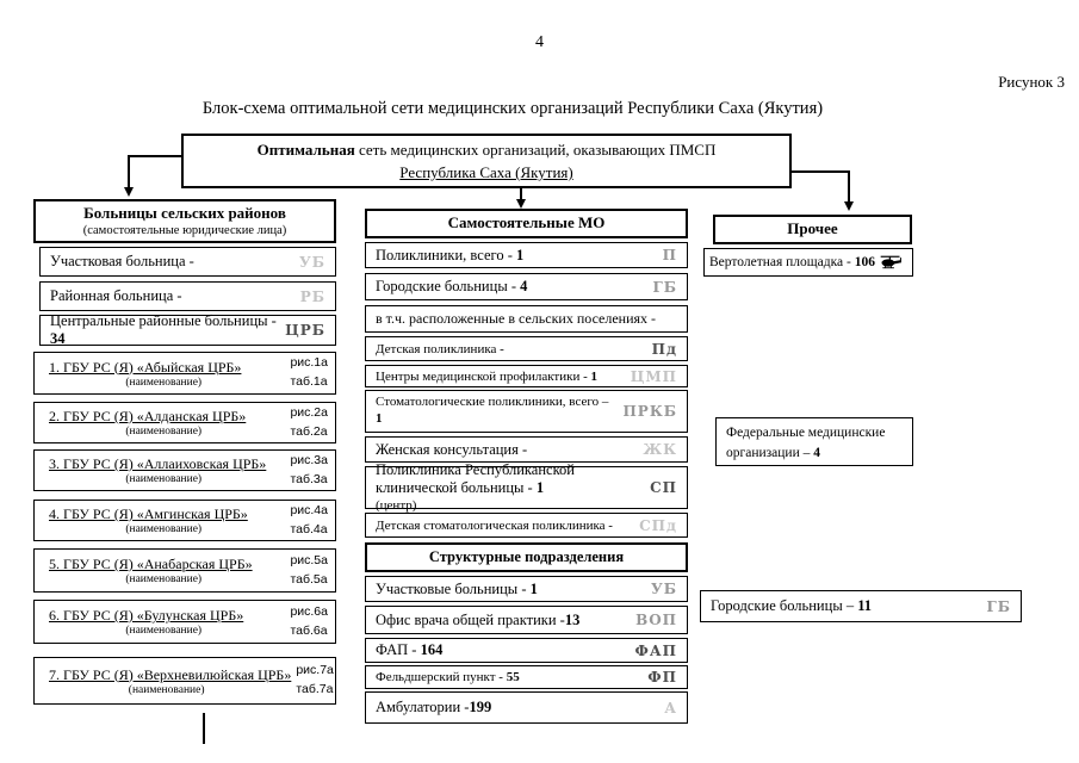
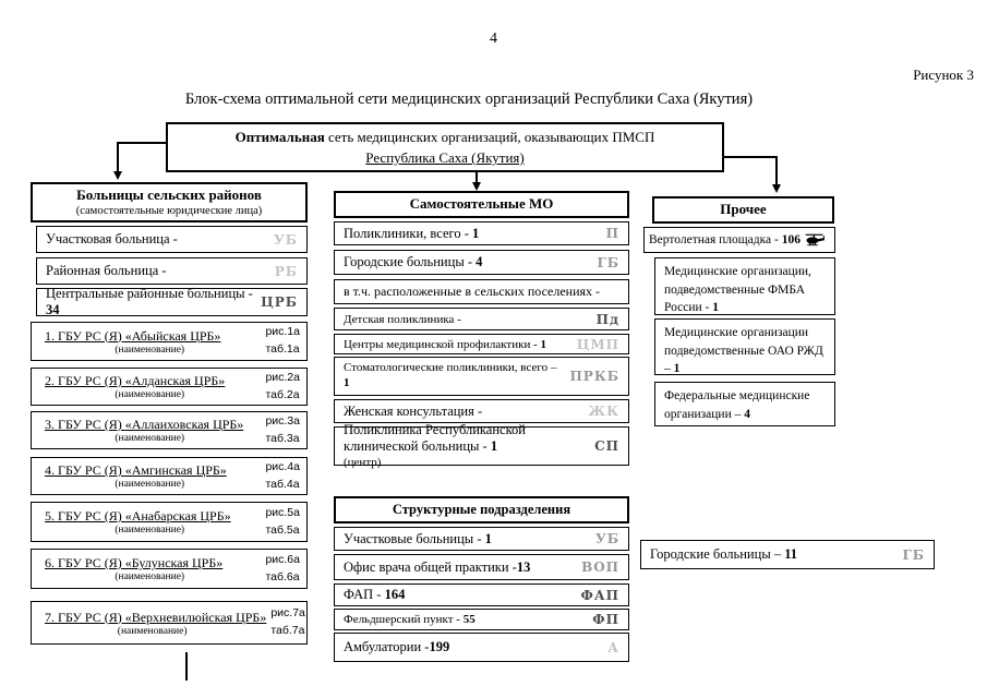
  4
  Рисунок 3
  Блок-схема оптимальной сети медицинских организаций Республики Саха (Якутия)
  Оптимальная сеть медицинских организаций, оказывающих ПМСП
  Республика Саха (Якутия)
  Больницы сельских районов
  (самостоятельные юридические лица)
  Участковая больница -
  УБ
  Районная больница -
  РБ
  Центральные районные больницы - 34
  ЦРБ
  1. ГБУ РС (Я) «Абыйская ЦРБ»
  (наименование)
  рис.1а
  таб.1а
  2. ГБУ РС (Я) «Алданская ЦРБ»
  (наименование)
  рис.2а
  таб.2а
  3. ГБУ РС (Я) «Аллаиховская ЦРБ»
  (наименование)
  рис.3а
  таб.3а
  4. ГБУ РС (Я) «Амгинская ЦРБ»
  (наименование)
  рис.4а
  таб.4а
  5. ГБУ РС (Я) «Анабарская ЦРБ»
  (наименование)
  рис.5а
  таб.5а
  6. ГБУ РС (Я) «Булунская ЦРБ»
  (наименование)
  рис.6а
  таб.6а
  7. ГБУ РС (Я) «Верхневилюйская ЦРБ»
  (наименование)
  рис.7а
  таб.7а
  Самостоятельные МО
  Поликлиники, всего - 1
  П
  Городские больницы - 4
  ГБ
  в т.ч. расположенные в сельских поселениях -
  Детская поликлиника -
  Пд
  Центры медицинской профилактики - 1
  ЦМП
  Стоматологические поликлиники, всего – 1
  ПРКБ
  Женская консультация -
  ЖК
  Поликлиника Республиканской клинической больницы - 1
  (центр)
  СП
- Детская стоматологическая поликлиника -
- СПд
  Структурные подразделения
  Участковые больницы - 1
  УБ
  Офис врача общей практики -13
  ВОП
  ФАП - 164
  ФАП
  Фельдшерский пункт - 55
  ФП
  Амбулатории -199
  А
  Прочее
  Вертолетная площадка - 106
+ Медицинские организации, подведомственные ФМБА России - 1
+ Медицинские организации подведомственные ОАО РЖД – 1
  Федеральные медицинские организации – 4
  Городские больницы – 11
  ГБ
